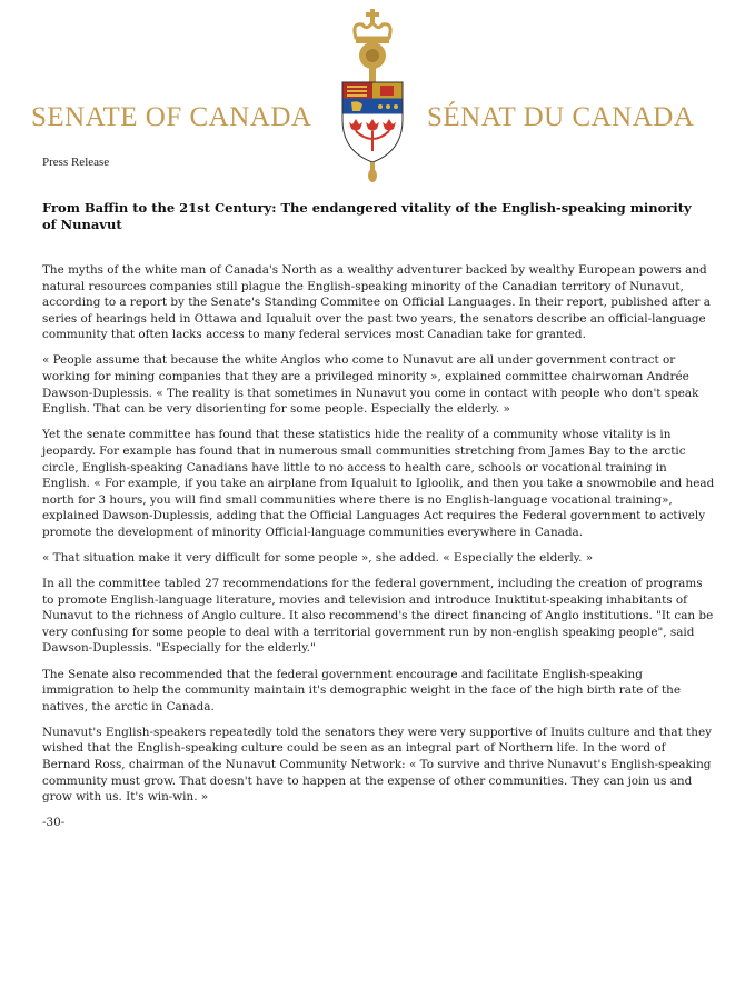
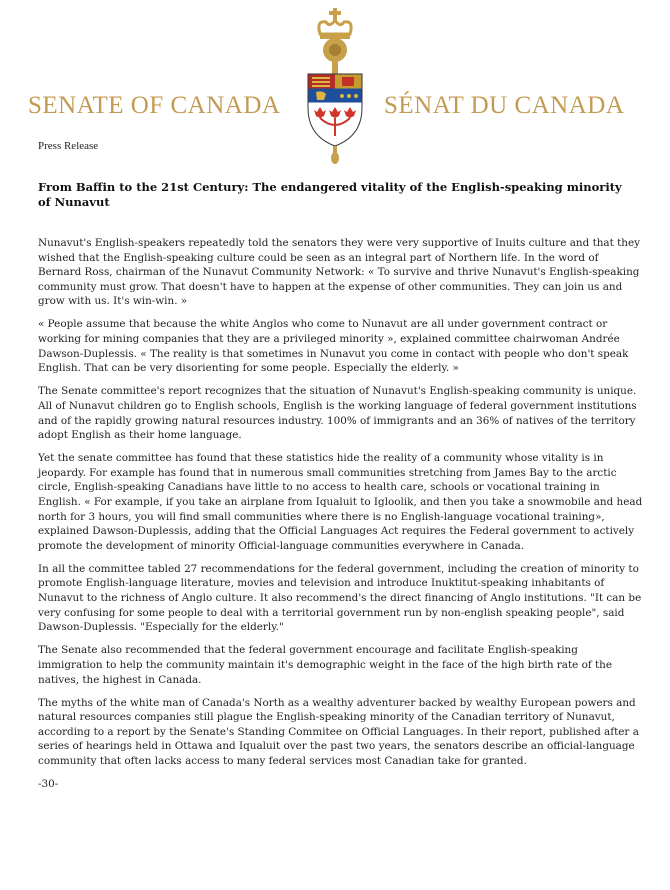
  SENATE OF CANADA
  SÉNAT DU CANADA
  Press Release
  From Baffin to the 21st Century: The endangered vitality of the English-speaking minority of Nunavut
- The myths of the white man of Canada's North as a wealthy adventurer backed by wealthy European powers and natural resources companies still plague the English-speaking minority of the Canadian territory of Nunavut, according to a report by the Senate's Standing Commitee on Official Languages. In their report, published after a series of hearings held in Ottawa and Iqualuit over the past two years, the senators describe an official-language community that often lacks access to many federal services most Canadian take for granted.
+ Nunavut's English-speakers repeatedly told the senators they were very supportive of Inuits culture and that they wished that the English-speaking culture could be seen as an integral part of Northern life. In the word of Bernard Ross, chairman of the Nunavut Community Network: « To survive and thrive Nunavut's English-speaking community must grow. That doesn't have to happen at the expense of other communities. They can join us and grow with us. It's win-win. »
  « People assume that because the white Anglos who come to Nunavut are all under government contract or working for mining companies that they are a privileged minority », explained committee chairwoman Andrée Dawson-Duplessis. « The reality is that sometimes in Nunavut you come in contact with people who don't speak English. That can be very disorienting for some people. Especially the elderly. »
+ The Senate committee's report recognizes that the situation of Nunavut's English-speaking community is unique. All of Nunavut children go to English schools, English is the working language of federal government institutions and of the rapidly growing natural resources industry. 100% of immigrants and an 36% of natives of the territory adopt English as their home language.
  Yet the senate committee has found that these statistics hide the reality of a community whose vitality is in jeopardy. For example has found that in numerous small communities stretching from James Bay to the arctic circle, English-speaking Canadians have little to no access to health care, schools or vocational training in English. « For example, if you take an airplane from Iqualuit to Igloolik, and then you take a snowmobile and head north for 3 hours, you will find small communities where there is no English-language vocational training», explained Dawson-Duplessis, adding that the Official Languages Act requires the Federal government to actively promote the development of minority Official-language communities everywhere in Canada.
- « That situation make it very difficult for some people », she added. « Especially the elderly. »
- In all the committee tabled 27 recommendations for the federal government, including the creation of programs to promote English-language literature, movies and television and introduce Inuktitut-speaking inhabitants of Nunavut to the richness of Anglo culture. It also recommend's the direct financing of Anglo institutions. "It can be very confusing for some people to deal with a territorial government run by non-english speaking people", said Dawson-Duplessis. "Especially for the elderly."
+ In all the committee tabled 27 recommendations for the federal government, including the creation of minority to promote English-language literature, movies and television and introduce Inuktitut-speaking inhabitants of Nunavut to the richness of Anglo culture. It also recommend's the direct financing of Anglo institutions. "It can be very confusing for some people to deal with a territorial government run by non-english speaking people", said Dawson-Duplessis. "Especially for the elderly."
- The Senate also recommended that the federal government encourage and facilitate English-speaking immigration to help the community maintain it's demographic weight in the face of the high birth rate of the natives, the arctic in Canada.
+ The Senate also recommended that the federal government encourage and facilitate English-speaking immigration to help the community maintain it's demographic weight in the face of the high birth rate of the natives, the highest in Canada.
- Nunavut's English-speakers repeatedly told the senators they were very supportive of Inuits culture and that they wished that the English-speaking culture could be seen as an integral part of Northern life. In the word of Bernard Ross, chairman of the Nunavut Community Network: « To survive and thrive Nunavut's English-speaking community must grow. That doesn't have to happen at the expense of other communities. They can join us and grow with us. It's win-win. »
+ The myths of the white man of Canada's North as a wealthy adventurer backed by wealthy European powers and natural resources companies still plague the English-speaking minority of the Canadian territory of Nunavut, according to a report by the Senate's Standing Commitee on Official Languages. In their report, published after a series of hearings held in Ottawa and Iqualuit over the past two years, the senators describe an official-language community that often lacks access to many federal services most Canadian take for granted.
  -30-
